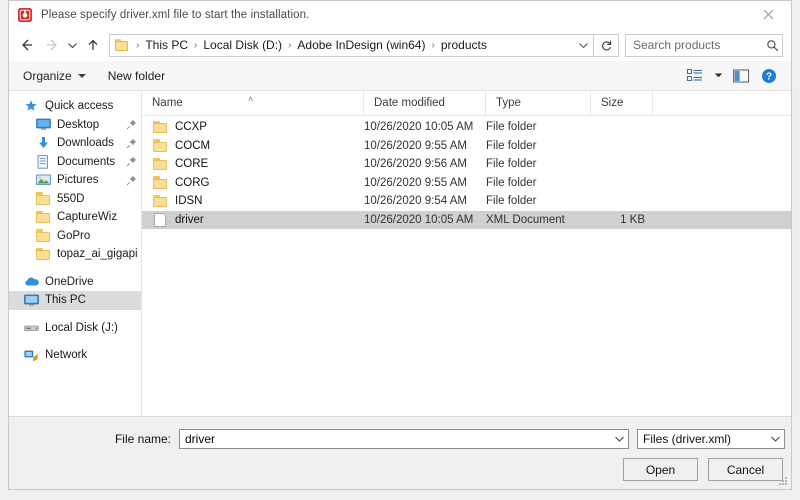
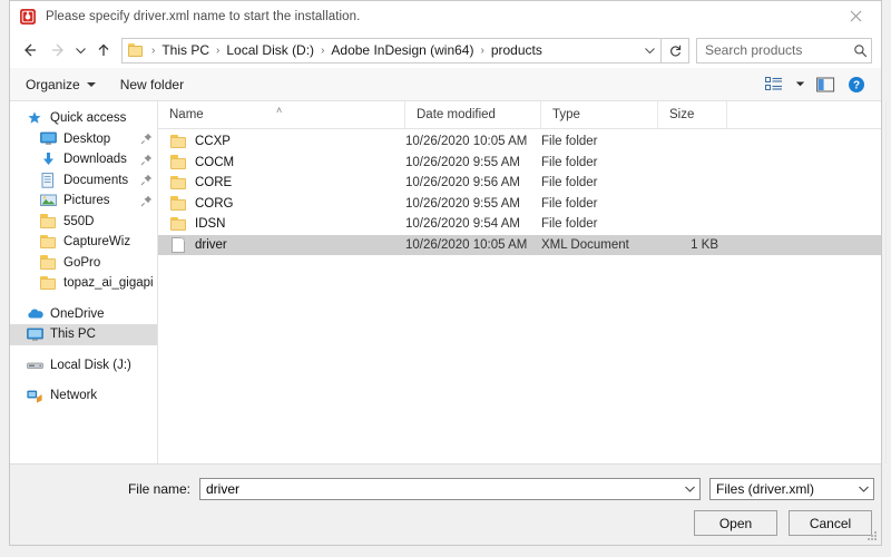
- Please specify driver.xml file to start the installation.
+ Please specify driver.xml name to start the installation.
  ›
  This PC
  ›
  Local Disk (D:)
  ›
  Adobe InDesign (win64)
  ›
  products
  Search products
  Organize
  New folder
  ?
  Quick access
  Desktop
  Downloads
  Documents
  Pictures
  550D
  CaptureWiz
  GoPro
  topaz_ai_gigapi
  OneDrive
  This PC
  Local Disk (J:)
  Network
  Name
  ˄
  Date modified
  Type
  Size
  CCXP
  10/26/2020 10:05 AM
  File folder
  COCM
  10/26/2020 9:55 AM
  File folder
  CORE
  10/26/2020 9:56 AM
  File folder
  CORG
  10/26/2020 9:55 AM
  File folder
  IDSN
  10/26/2020 9:54 AM
  File folder
  driver
  10/26/2020 10:05 AM
  XML Document
  1 KB
  File name:
  driver
  Files (driver.xml)
  Open
  Cancel
